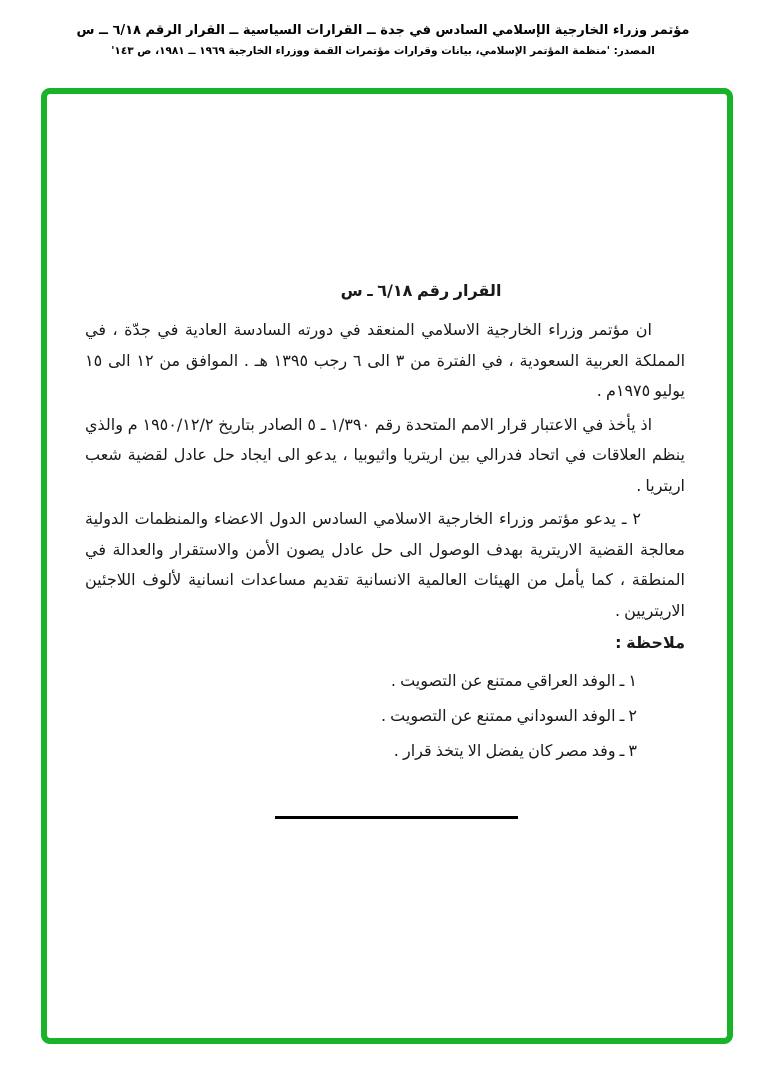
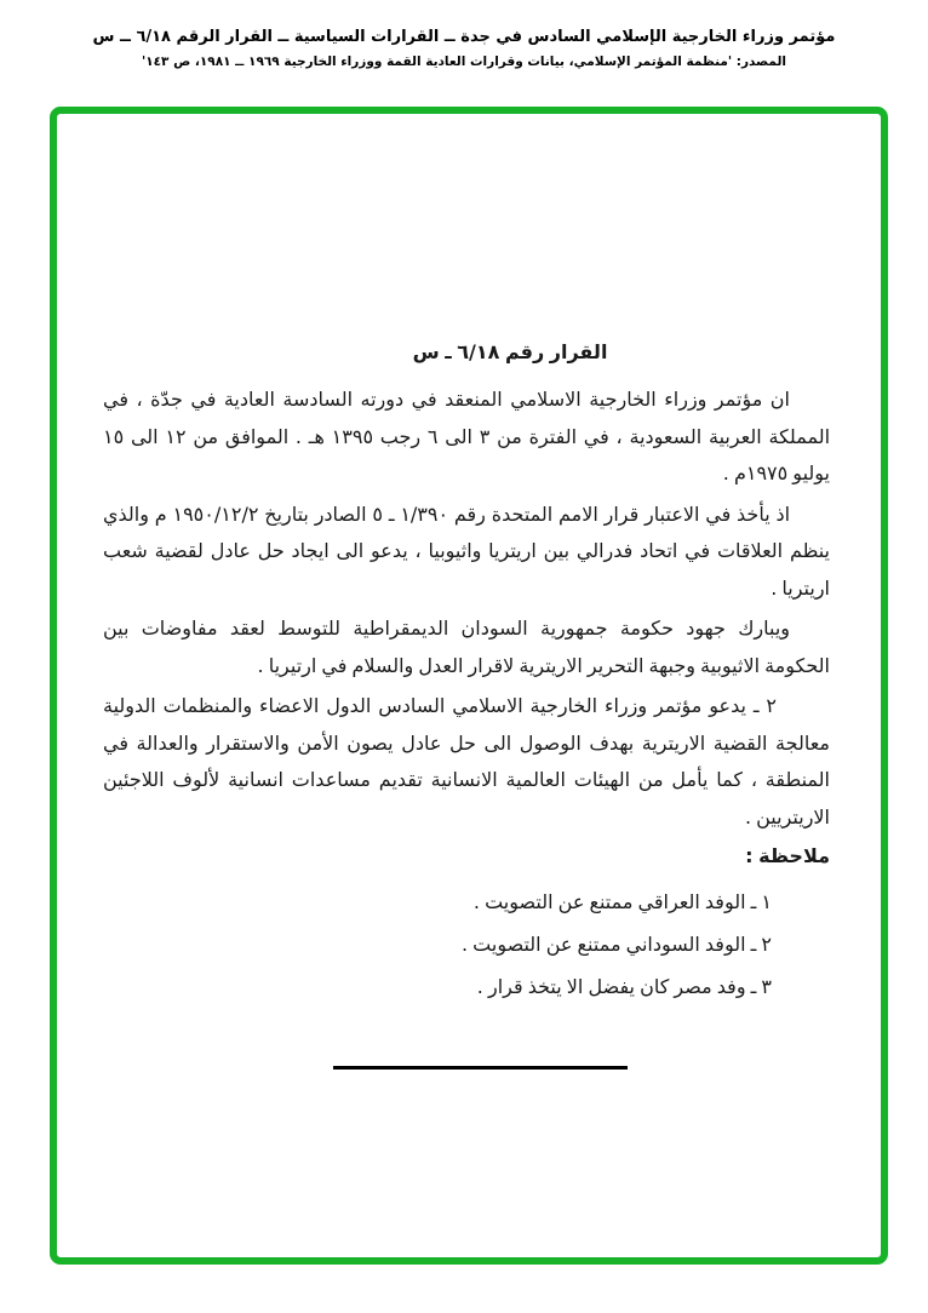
  مؤتمر وزراء الخارجية الإسلامي السادس في جدة ــ القرارات السياسية ــ القرار الرقم ٦/١٨ ــ س
- المصدر: 'منظمة المؤتمر الإسلامي، بيانات وقرارات مؤتمرات القمة ووزراء الخارجية ١٩٦٩ ــ ١٩٨١، ص ١٤٣'
+ المصدر: 'منظمة المؤتمر الإسلامي، بيانات وقرارات العادية القمة ووزراء الخارجية ١٩٦٩ ــ ١٩٨١، ص ١٤٣'
  القرار رقم ٦/١٨ ـ س
  ان مؤتمر وزراء الخارجية الاسلامي المنعقد في دورته السادسة العادية في جدّة ، في المملكة العربية السعودية ، في الفترة من ٣ الى ٦ رجب ١٣٩٥ هـ . الموافق من ١٢ الى ١٥ يوليو ١٩٧٥م .
  اذ يأخذ في الاعتبار قرار الامم المتحدة رقم ١/٣٩٠ ـ ٥ الصادر بتاريخ ١٩٥٠/١٢/٢ م والذي ينظم العلاقات في اتحاد فدرالي بين اريتريا واثيوبيا ، يدعو الى ايجاد حل عادل لقضية شعب اريتريا .
+ ويبارك جهود حكومة جمهورية السودان الديمقراطية للتوسط لعقد مفاوضات بين الحكومة الاثيوبية وجبهة التحرير الاريترية لاقرار العدل والسلام في ارتيريا .
  ٢ ـ يدعو مؤتمر وزراء الخارجية الاسلامي السادس الدول الاعضاء والمنظمات الدولية معالجة القضية الاريترية بهدف الوصول الى حل عادل يصون الأمن والاستقرار والعدالة في المنطقة ، كما يأمل من الهيئات العالمية الانسانية تقديم مساعدات انسانية لألوف اللاجئين الاريتريين .
  ملاحظة :
  ١ ـ الوفد العراقي ممتنع عن التصويت .
  ٢ ـ الوفد السوداني ممتنع عن التصويت .
  ٣ ـ وفد مصر كان يفضل الا يتخذ قرار .
